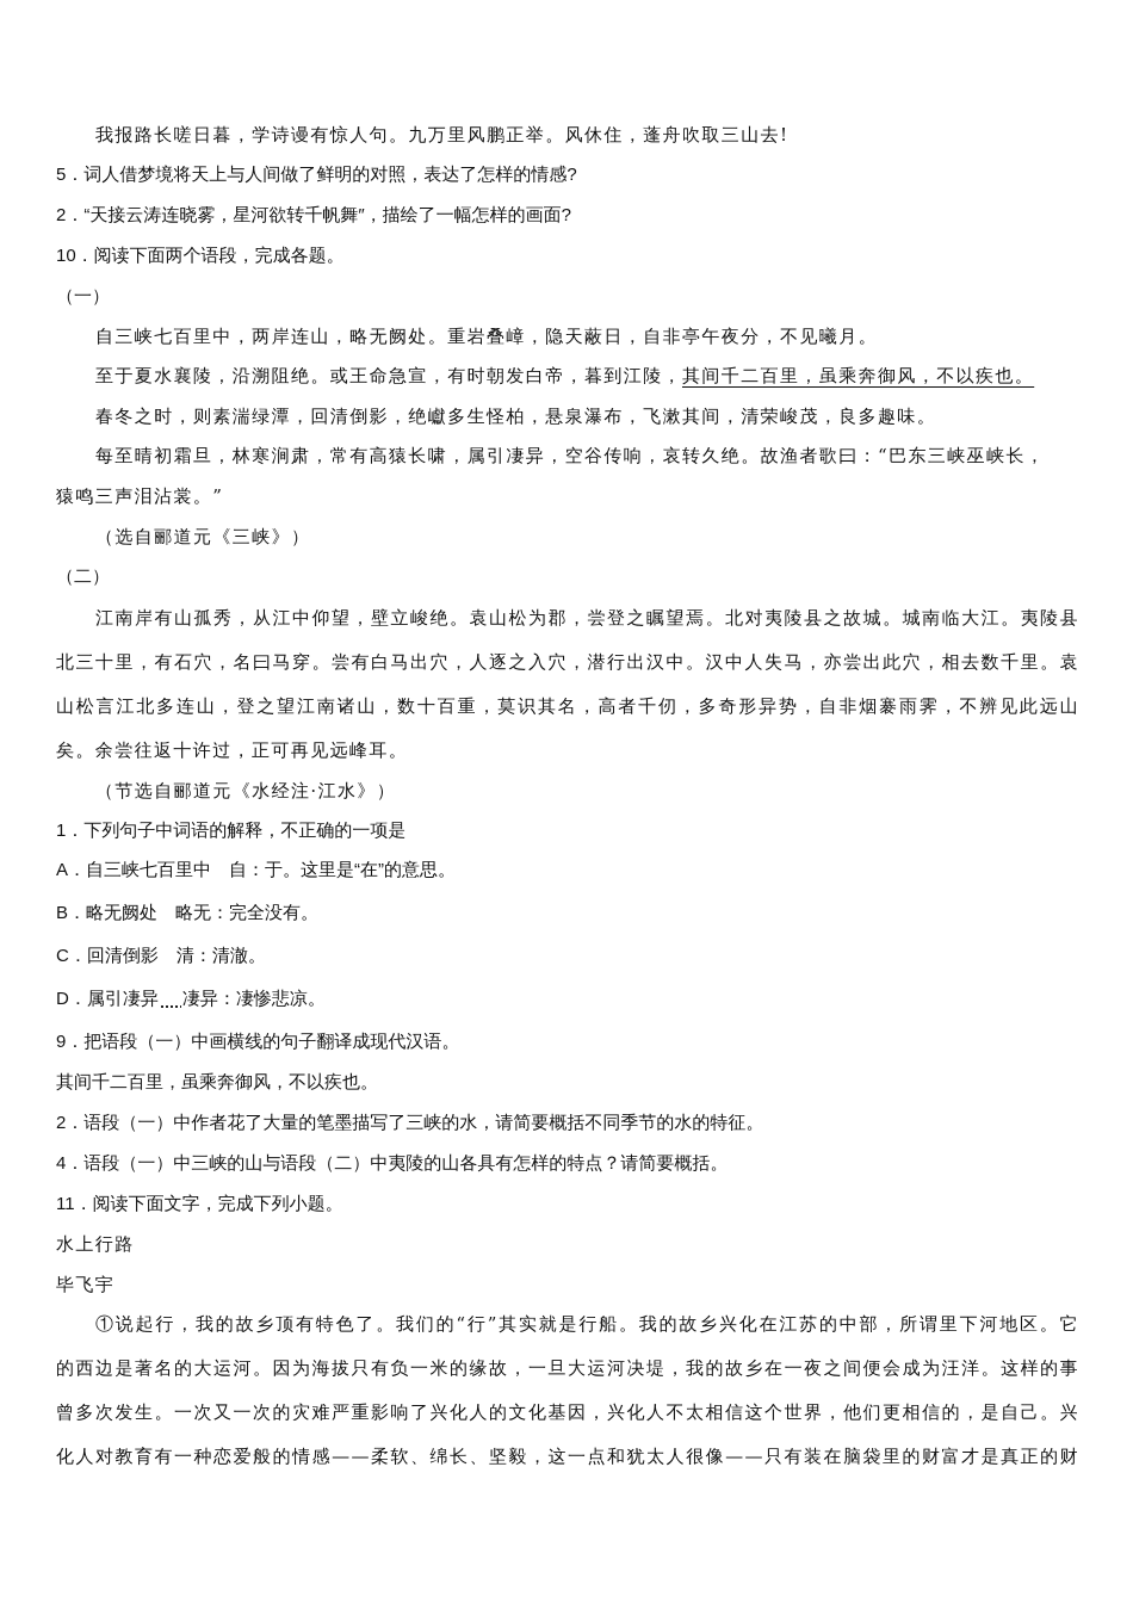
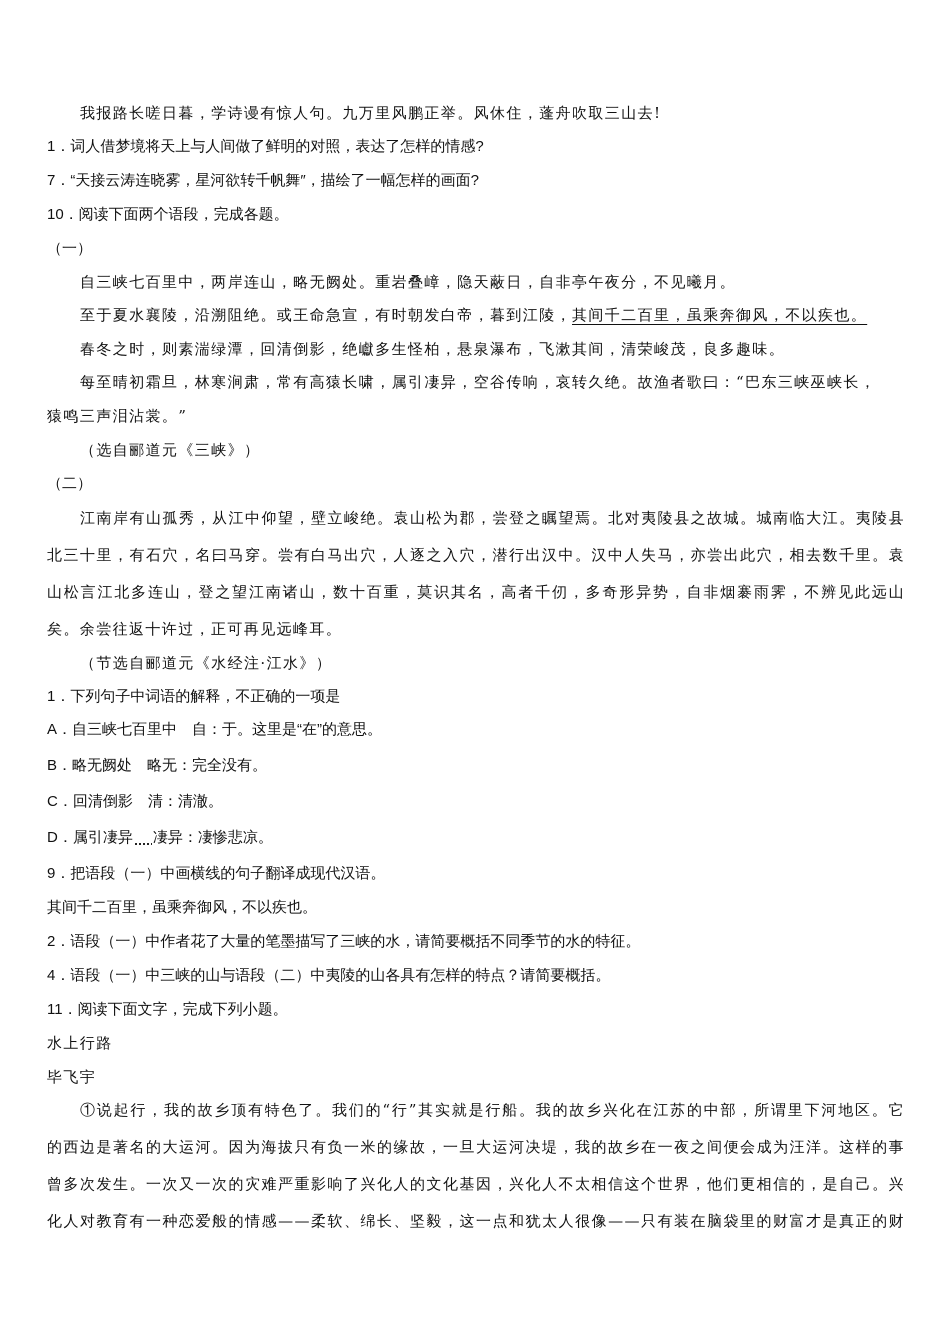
  我报路长嗟日暮，学诗谩有惊人句。九万里风鹏正举。风休住，蓬舟吹取三山去!
- 5．词人借梦境将天上与人间做了鲜明的对照，表达了怎样的情感?
+ 1．词人借梦境将天上与人间做了鲜明的对照，表达了怎样的情感?
- 2．“天接云涛连晓雾，星河欲转千帆舞″，描绘了一幅怎样的画面?
+ 7．“天接云涛连晓雾，星河欲转千帆舞″，描绘了一幅怎样的画面?
  10．阅读下面两个语段，完成各题。
  （一）
  自三峡七百里中，两岸连山，略无阙处。重岩叠嶂，隐天蔽日，自非亭午夜分，不见曦月。
  至于夏水襄陵，沿溯阻绝。或王命急宣，有时朝发白帝，暮到江陵，其间千二百里，虽乘奔御风，不以疾也。
  春冬之时，则素湍绿潭，回清倒影，绝巘多生怪柏，悬泉瀑布，飞漱其间，清荣峻茂，良多趣味。
  每至晴初霜旦，林寒涧肃，常有高猿长啸，属引凄异，空谷传响，哀转久绝。故渔者歌曰：“巴东三峡巫峡长，
  猿鸣三声泪沾裳。”
  （选自郦道元《三峡》）
  （二）
  江南岸有山孤秀，从江中仰望，壁立峻绝。袁山松为郡，尝登之瞩望焉。北对夷陵县之故城。城南临大江。夷陵县
  北三十里，有石穴，名曰马穿。尝有白马出穴，人逐之入穴，潜行出汉中。汉中人失马，亦尝出此穴，相去数千里。袁
  山松言江北多连山，登之望江南诸山，数十百重，莫识其名，高者千仞，多奇形异势，自非烟褰雨霁，不辨见此远山
  矣。余尝往返十许过，正可再见远峰耳。
  （节选自郦道元《水经注·江水》）
  1．下列句子中词语的解释，不正确的一项是
  A．自三峡七百里中 自：于。这里是“在”的意思。
  B．略无阙处 略无：完全没有。
  C．回清倒影 清：清澈。
  D．属引凄异 凄异：凄惨悲凉。
  9．把语段（一）中画横线的句子翻译成现代汉语。
  其间千二百里，虽乘奔御风，不以疾也。
  2．语段（一）中作者花了大量的笔墨描写了三峡的水，请简要概括不同季节的水的特征。
  4．语段（一）中三峡的山与语段（二）中夷陵的山各具有怎样的特点？请简要概括。
  11．阅读下面文字，完成下列小题。
  水上行路
  毕飞宇
  ①说起行，我的故乡顶有特色了。我们的“行”其实就是行船。我的故乡兴化在江苏的中部，所谓里下河地区。它
  的西边是著名的大运河。因为海拔只有负一米的缘故，一旦大运河决堤，我的故乡在一夜之间便会成为汪洋。这样的事
  曾多次发生。一次又一次的灾难严重影响了兴化人的文化基因，兴化人不太相信这个世界，他们更相信的，是自己。兴
  化人对教育有一种恋爱般的情感——柔软、绵长、坚毅，这一点和犹太人很像——只有装在脑袋里的财富才是真正的财
